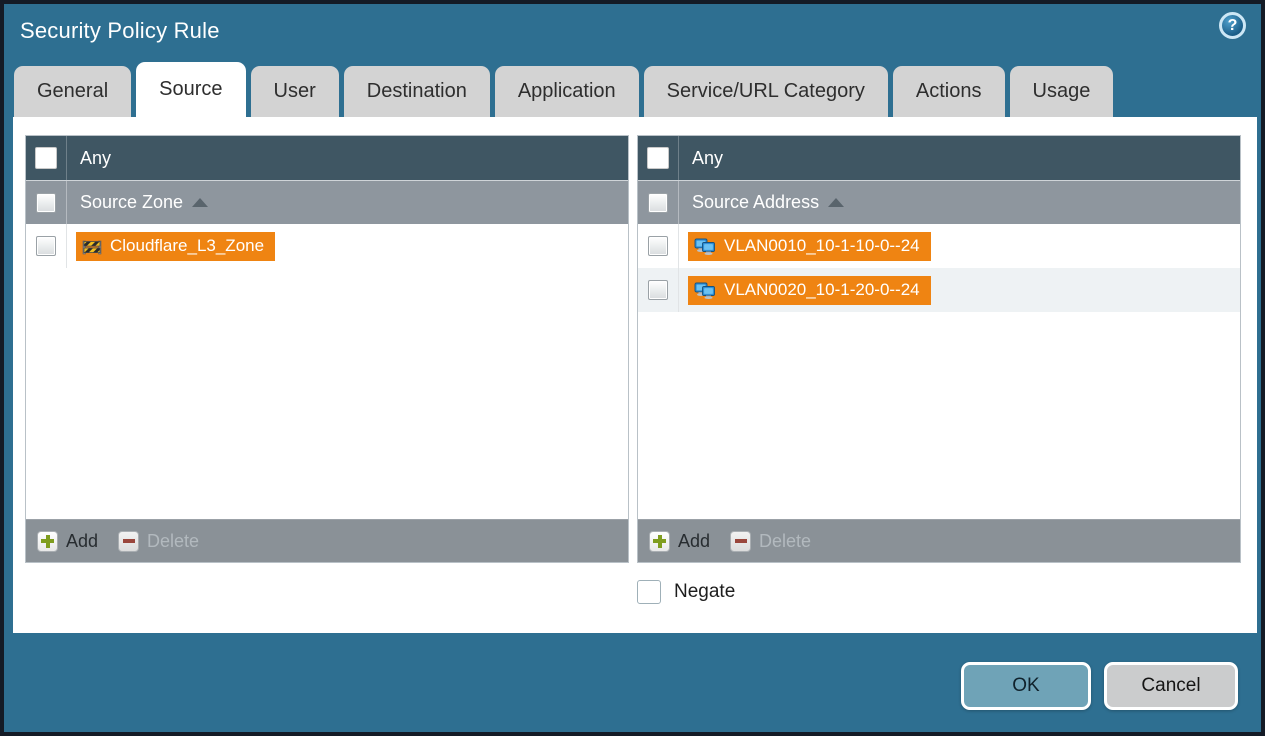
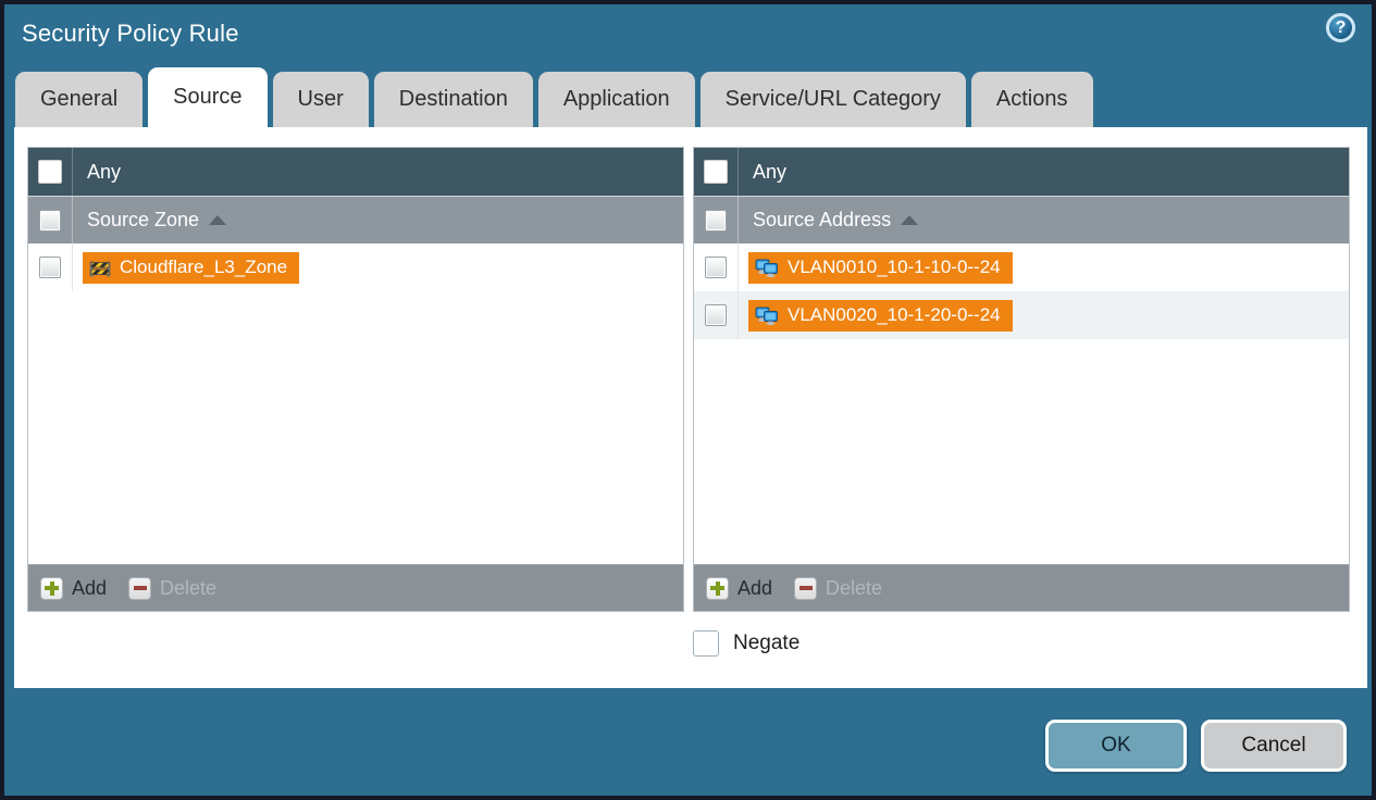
  Security Policy Rule
  ?
  General
  Source
  User
  Destination
  Application
  Service/URL Category
  Actions
- Usage
  Any
  Source Zone
  Cloudflare_L3_Zone
  Add
  Delete
  Any
  Source Address
  VLAN0010_10-1-10-0--24
  VLAN0020_10-1-20-0--24
  Add
  Delete
  Negate
  OK
  Cancel
